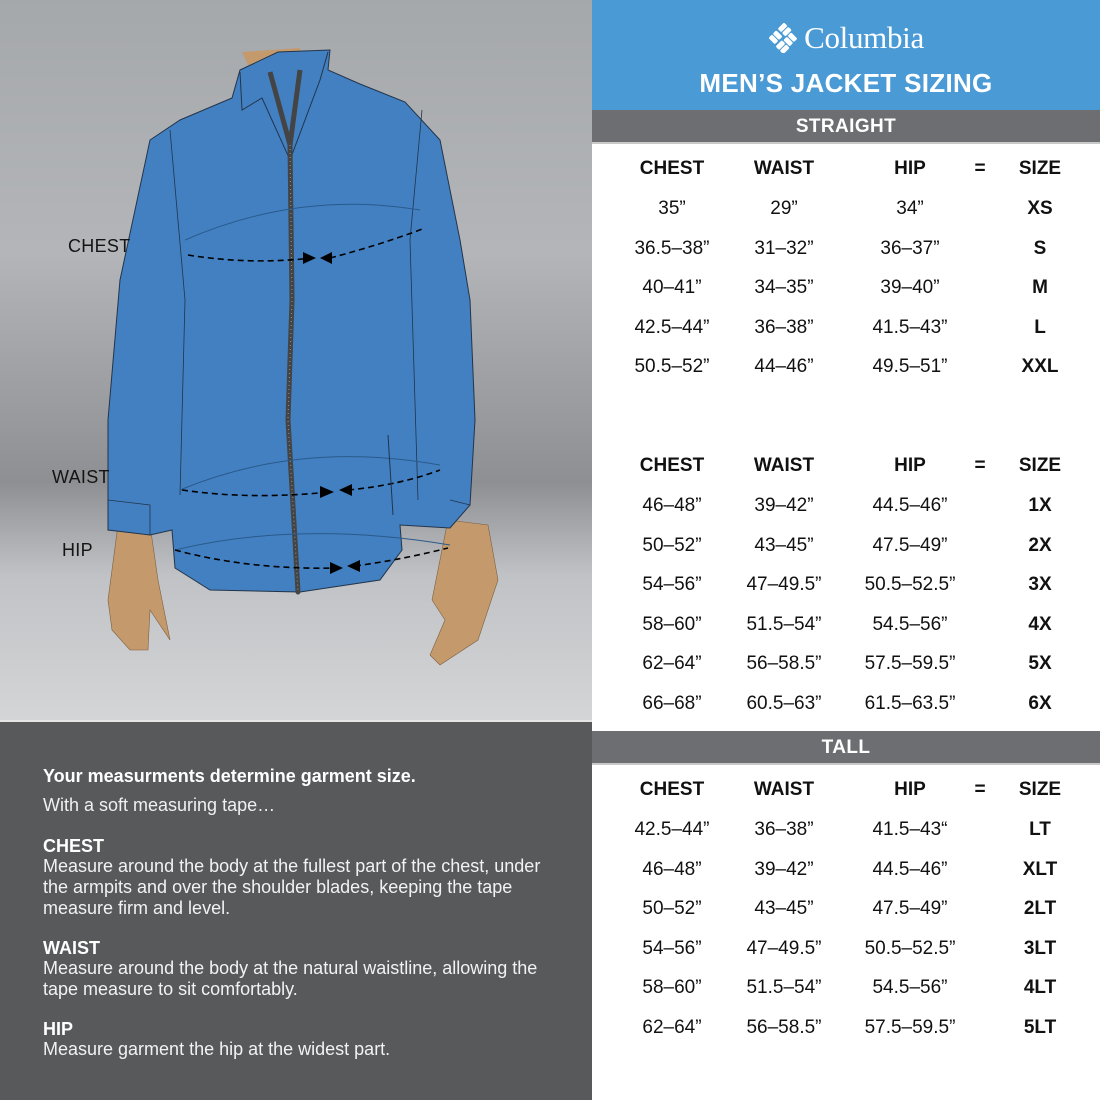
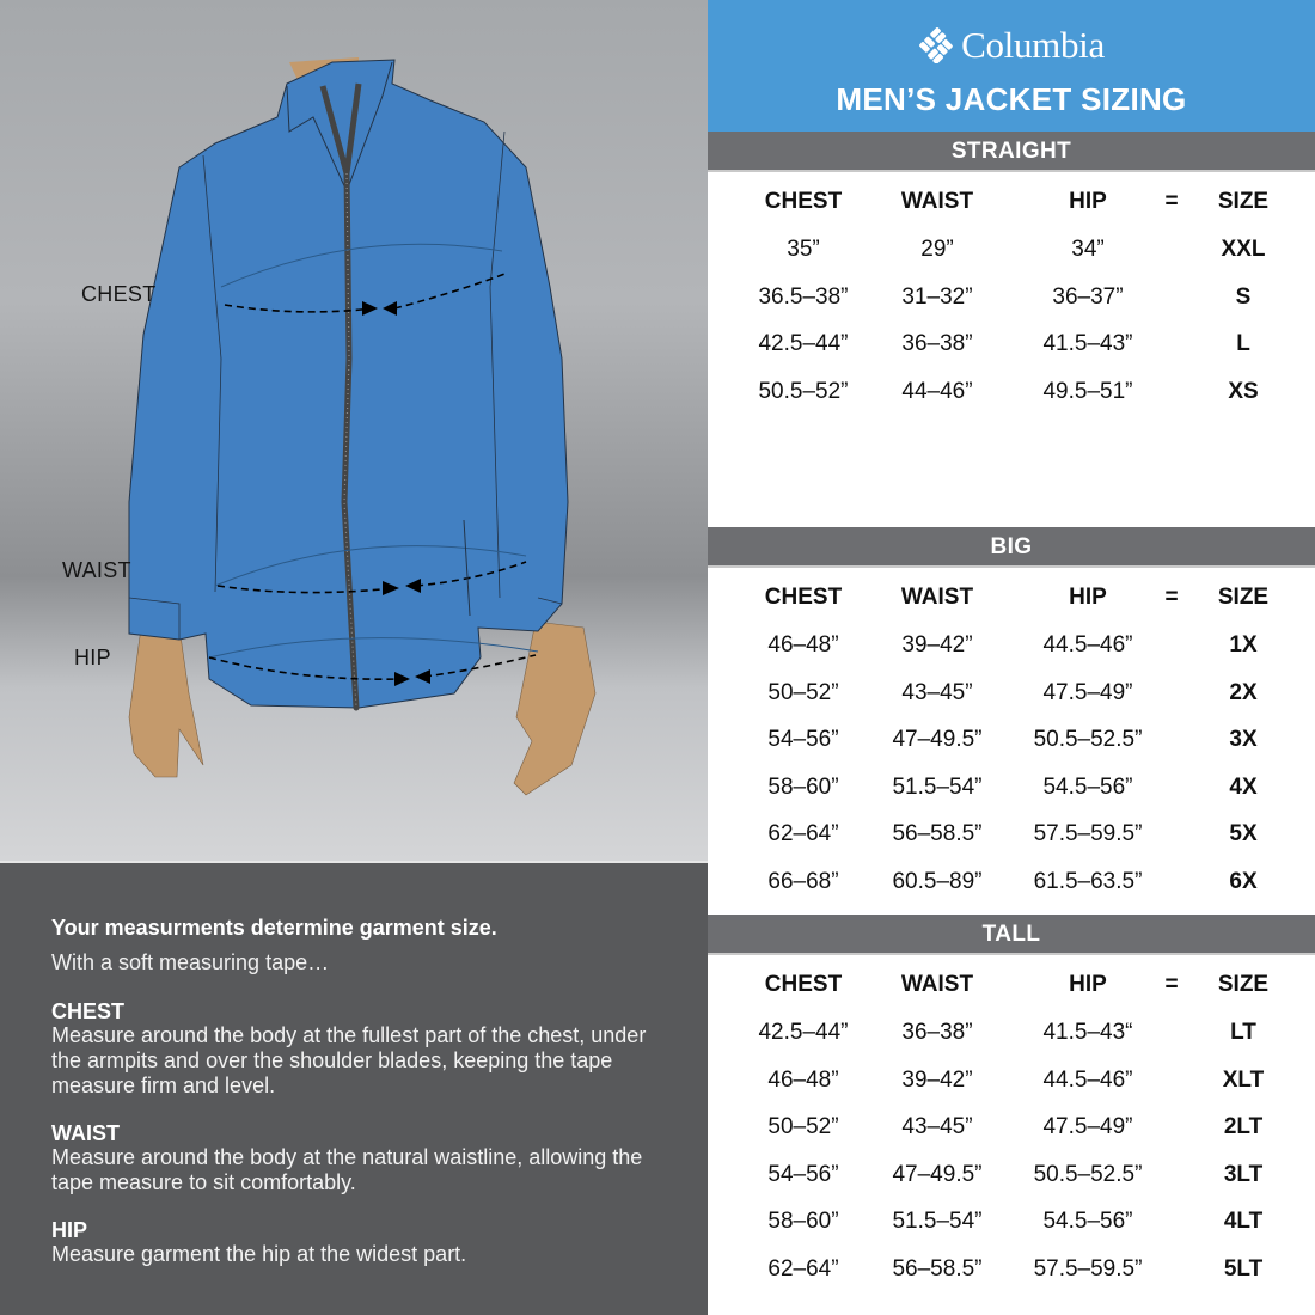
  CHEST
  WAIST
  HIP
  Your measurments determine garment size.
  With a soft measuring tape…
  CHEST
  Measure around the body at the fullest part of the chest, under the armpits and over the shoulder blades, keeping the tape measure firm and level.
  WAIST
  Measure around the body at the natural waistline, allowing the tape measure to sit comfortably.
  HIP
  Measure garment the hip at the widest part.
  Columbia
  MEN’S JACKET SIZING
  STRAIGHT
  CHEST
  WAIST
  HIP
  =
  SIZE
  35”
  29”
  34”
- XS
+ XXL
  36.5–38”
  31–32”
  36–37”
  S
- 40–41”
- 34–35”
- 39–40”
- M
  42.5–44”
  36–38”
  41.5–43”
  L
  50.5–52”
  44–46”
  49.5–51”
- XXL
+ XS
+ BIG
  CHEST
  WAIST
  HIP
  =
  SIZE
  46–48”
  39–42”
  44.5–46”
  1X
  50–52”
  43–45”
  47.5–49”
  2X
  54–56”
  47–49.5”
  50.5–52.5”
  3X
  58–60”
  51.5–54”
  54.5–56”
  4X
  62–64”
  56–58.5”
  57.5–59.5”
  5X
  66–68”
- 60.5–63”
+ 60.5–89”
  61.5–63.5”
  6X
  TALL
  CHEST
  WAIST
  HIP
  =
  SIZE
  42.5–44”
  36–38”
  41.5–43“
  LT
  46–48”
  39–42”
  44.5–46”
  XLT
  50–52”
  43–45”
  47.5–49”
  2LT
  54–56”
  47–49.5”
  50.5–52.5”
  3LT
  58–60”
  51.5–54”
  54.5–56”
  4LT
  62–64”
  56–58.5”
  57.5–59.5”
  5LT
